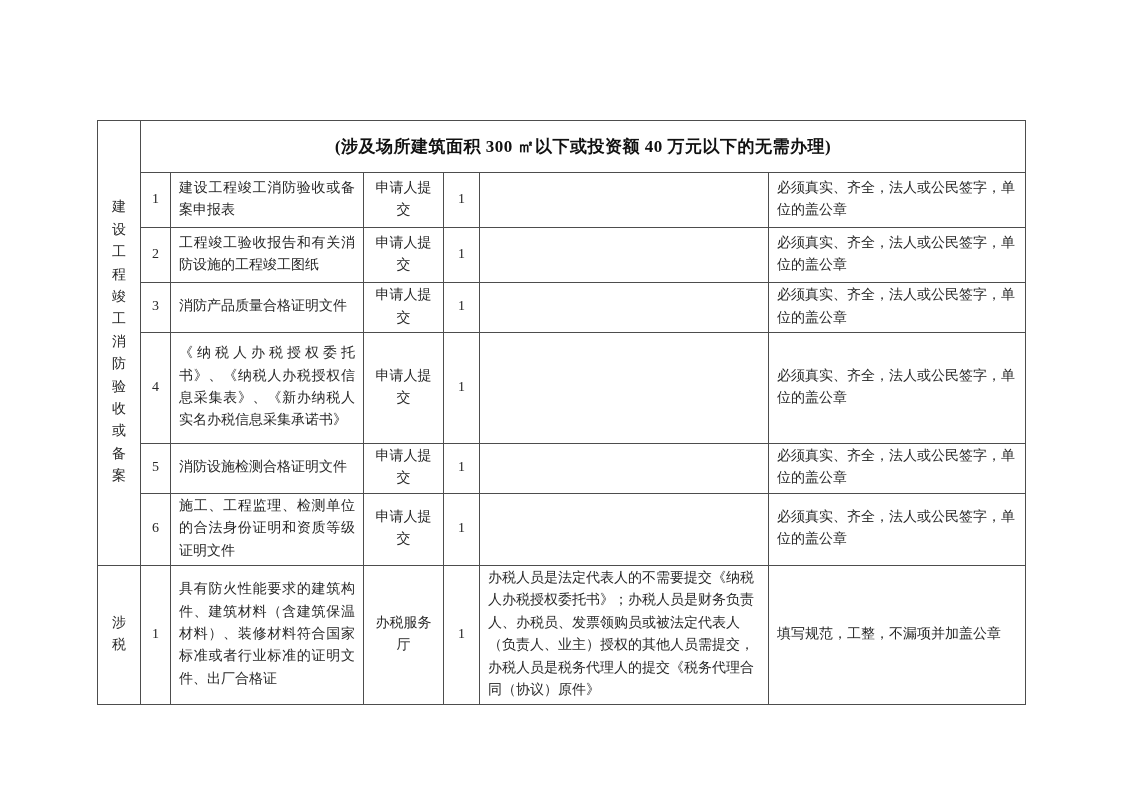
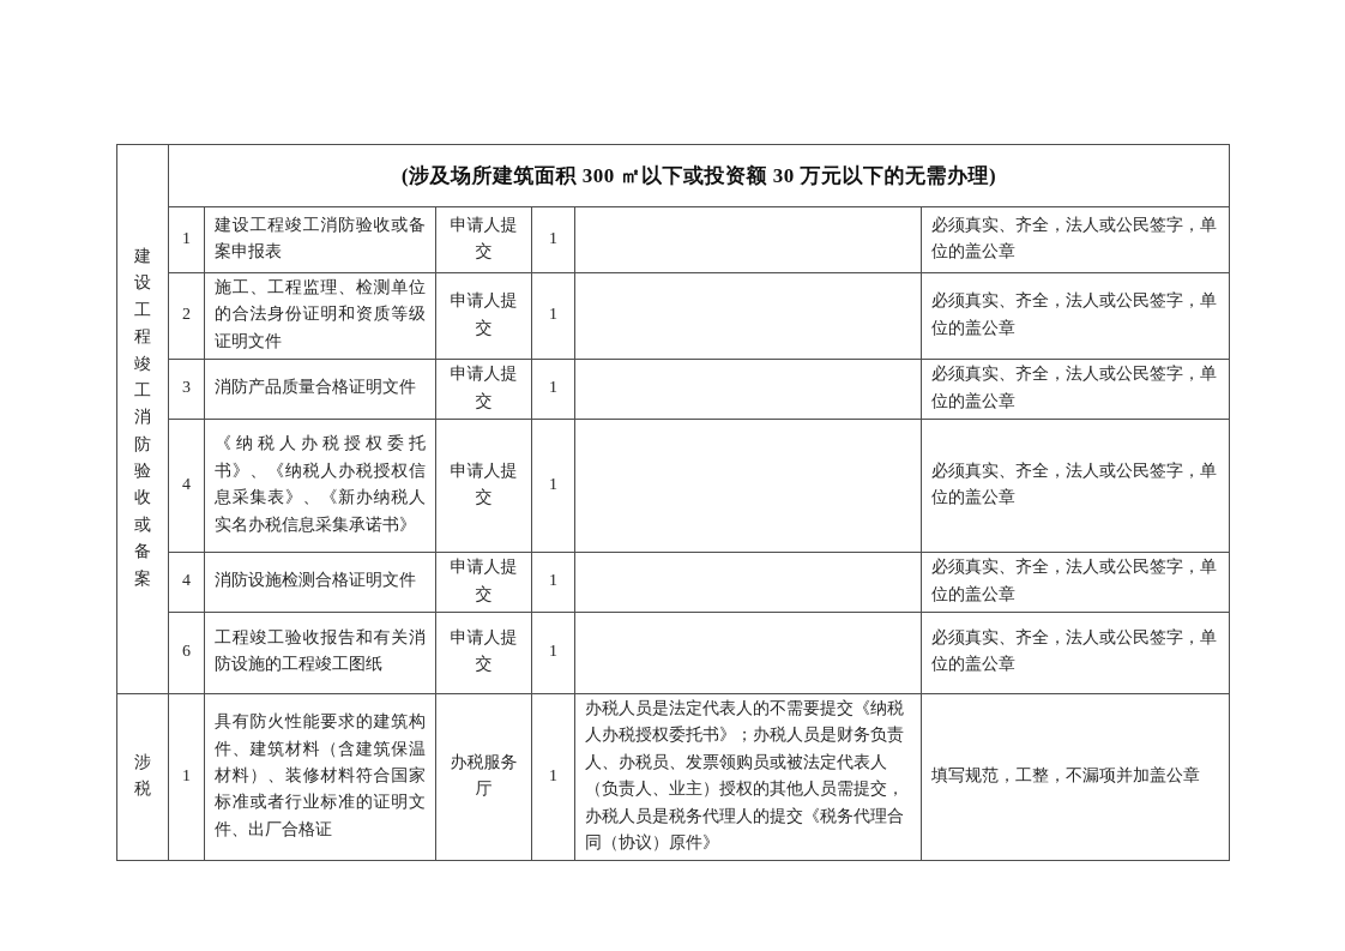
- 建设工程竣工消防验收或备案	(涉及场所建筑面积 300 ㎡以下或投资额 40 万元以下的无需办理)
+ 建设工程竣工消防验收或备案	(涉及场所建筑面积 300 ㎡以下或投资额 30 万元以下的无需办理)
  1	建设工程竣工消防验收或备案申报表	申请人提交	1		必须真实、齐全，法人或公民签字，单位的盖公章
- 2	工程竣工验收报告和有关消防设施的工程竣工图纸	申请人提交	1		必须真实、齐全，法人或公民签字，单位的盖公章
+ 2	施工、工程监理、检测单位的合法身份证明和资质等级证明文件	申请人提交	1		必须真实、齐全，法人或公民签字，单位的盖公章
  3	消防产品质量合格证明文件	申请人提交	1		必须真实、齐全，法人或公民签字，单位的盖公章
  4	《纳税人办税授权委托书》、《纳税人办税授权信息采集表》、《新办纳税人实名办税信息采集承诺书》	申请人提交	1		必须真实、齐全，法人或公民签字，单位的盖公章
- 5	消防设施检测合格证明文件	申请人提交	1		必须真实、齐全，法人或公民签字，单位的盖公章
+ 4	消防设施检测合格证明文件	申请人提交	1		必须真实、齐全，法人或公民签字，单位的盖公章
- 6	施工、工程监理、检测单位的合法身份证明和资质等级证明文件	申请人提交	1		必须真实、齐全，法人或公民签字，单位的盖公章
+ 6	工程竣工验收报告和有关消防设施的工程竣工图纸	申请人提交	1		必须真实、齐全，法人或公民签字，单位的盖公章
  涉税	1	具有防火性能要求的建筑构件、建筑材料（含建筑保温材料）、装修材料符合国家标准或者行业标准的证明文件、出厂合格证	办税服务厅	1	办税人员是法定代表人的不需要提交《纳税人办税授权委托书》；办税人员是财务负责人、办税员、发票领购员或被法定代表人（负责人、业主）授权的其他人员需提交，办税人员是税务代理人的提交《税务代理合同（协议）原件》	填写规范，工整，不漏项并加盖公章
